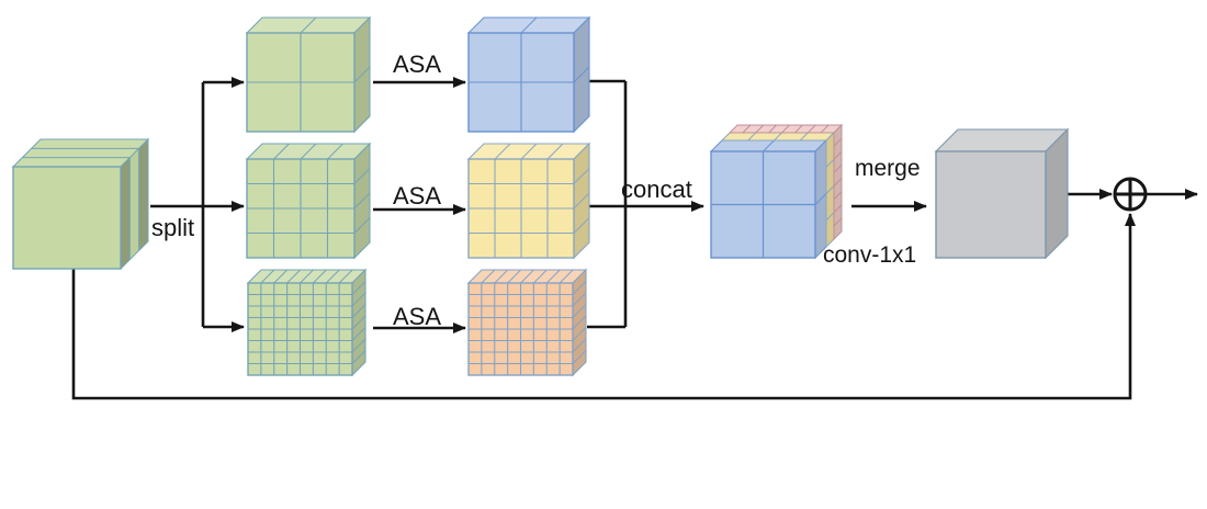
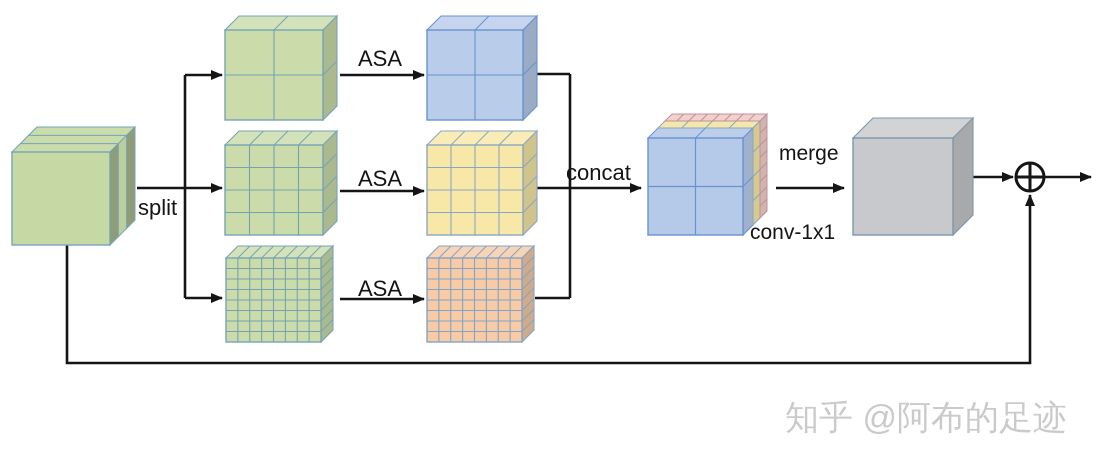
  split
  ASA
  ASA
  ASA
  concat
  merge
  conv-1x1
+ 知乎 @阿布的足迹
